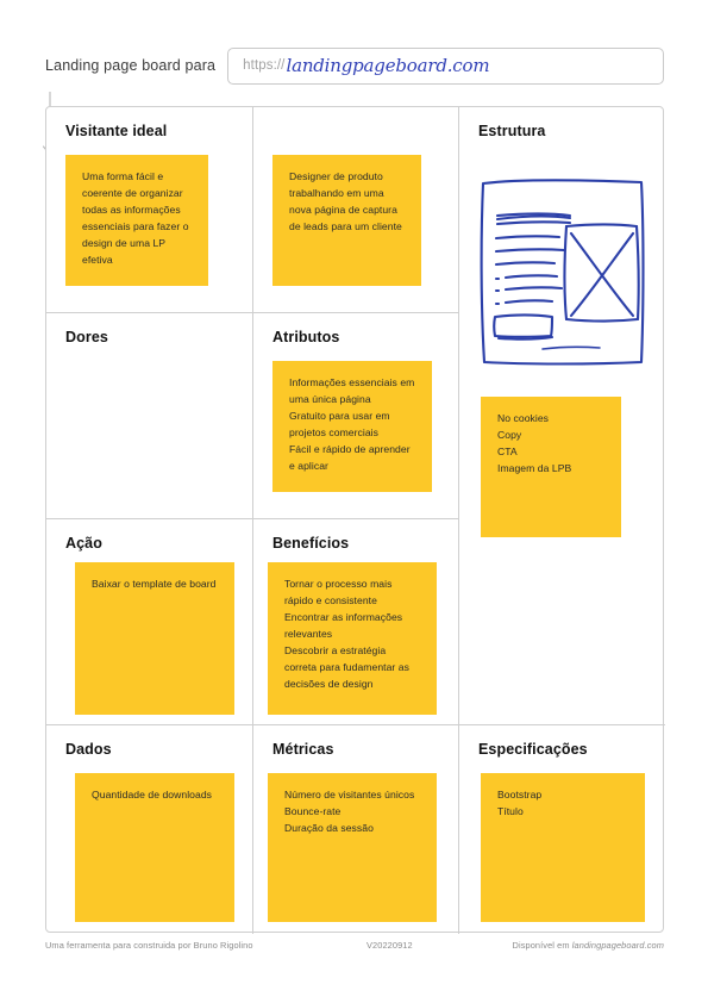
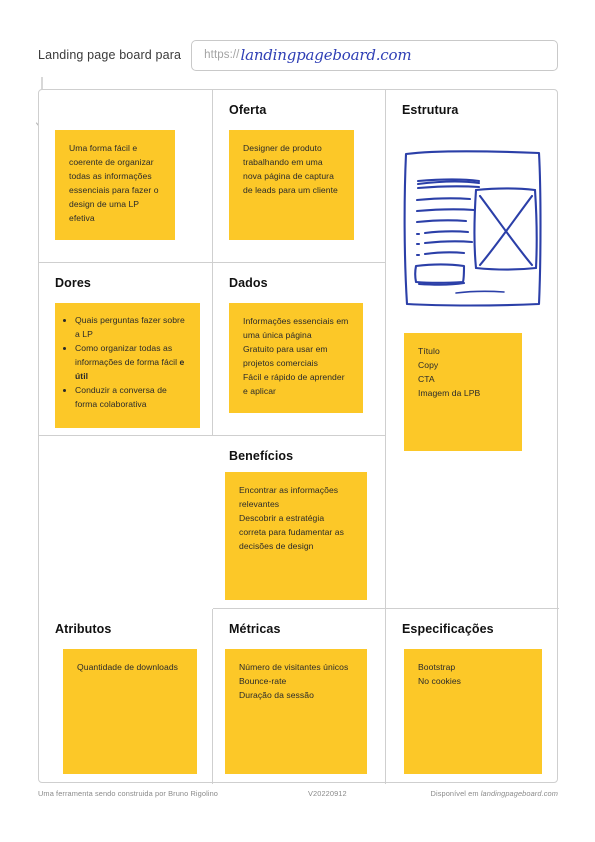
  Landing page board para
  https://
  landingpageboard.com
- Visitante ideal
  Uma forma fácil e coerente de organizar todas as informações essenciais para fazer o design de uma LP efetiva
+ Oferta
  Designer de produto trabalhando em uma nova página de captura de leads para um cliente
  Estrutura
- No cookies
+ Título
  Copy
  CTA
  Imagem da LPB
  Dores
+ Quais perguntas fazer sobre a LP
+ Como organizar todas as informações de forma fácil e útil
+ Conduzir a conversa de forma colaborativa
- Atributos
+ Dados
  Informações essenciais em uma única página
  Gratuito para usar em projetos comerciais
  Fácil e rápido de aprender e aplicar
- Ação
- Baixar o template de board
  Benefícios
- Tornar o processo mais rápido e consistente
  Encontrar as informações relevantes
  Descobrir a estratégia correta para fudamentar as decisões de design
- Dados
+ Atributos
  Quantidade de downloads
  Métricas
  Número de visitantes únicos
  Bounce-rate
  Duração da sessão
  Especificações
  Bootstrap
- Título
+ No cookies
- Uma ferramenta para construida por Bruno Rigolino
+ Uma ferramenta sendo construida por Bruno Rigolino
  V20220912
  Disponível em landingpageboard.com
